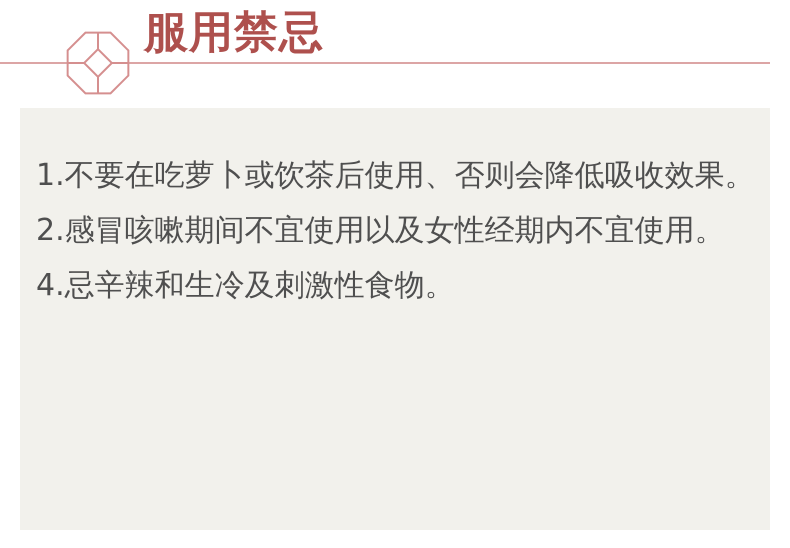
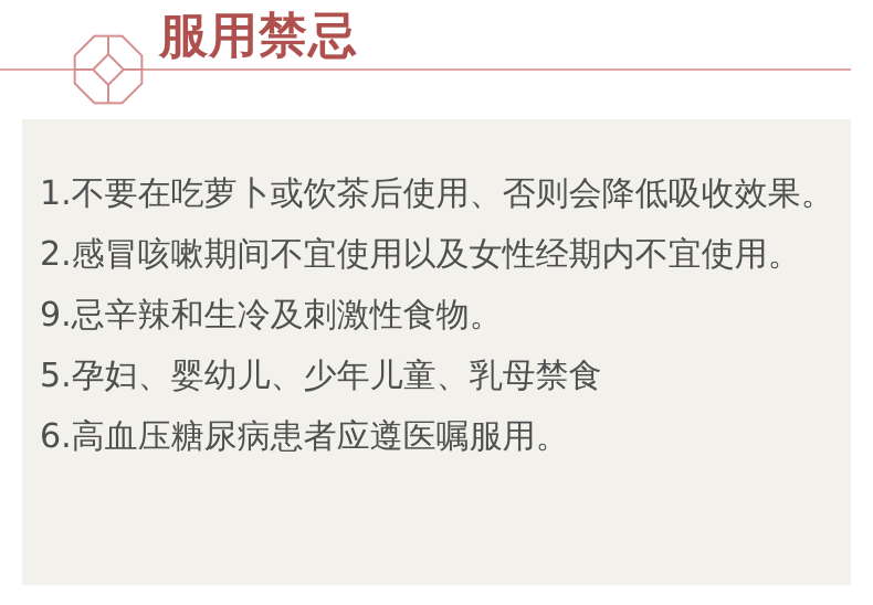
  服用禁忌
  1.不要在吃萝卜或饮茶后使用、否则会降低吸收效果。
  2.感冒咳嗽期间不宜使用以及女性经期内不宜使用。
- 4.忌辛辣和生冷及刺激性食物。
+ 9.忌辛辣和生冷及刺激性食物。
+ 5.孕妇、婴幼儿、少年儿童、乳母禁食
+ 6.高血压糖尿病患者应遵医嘱服用。
